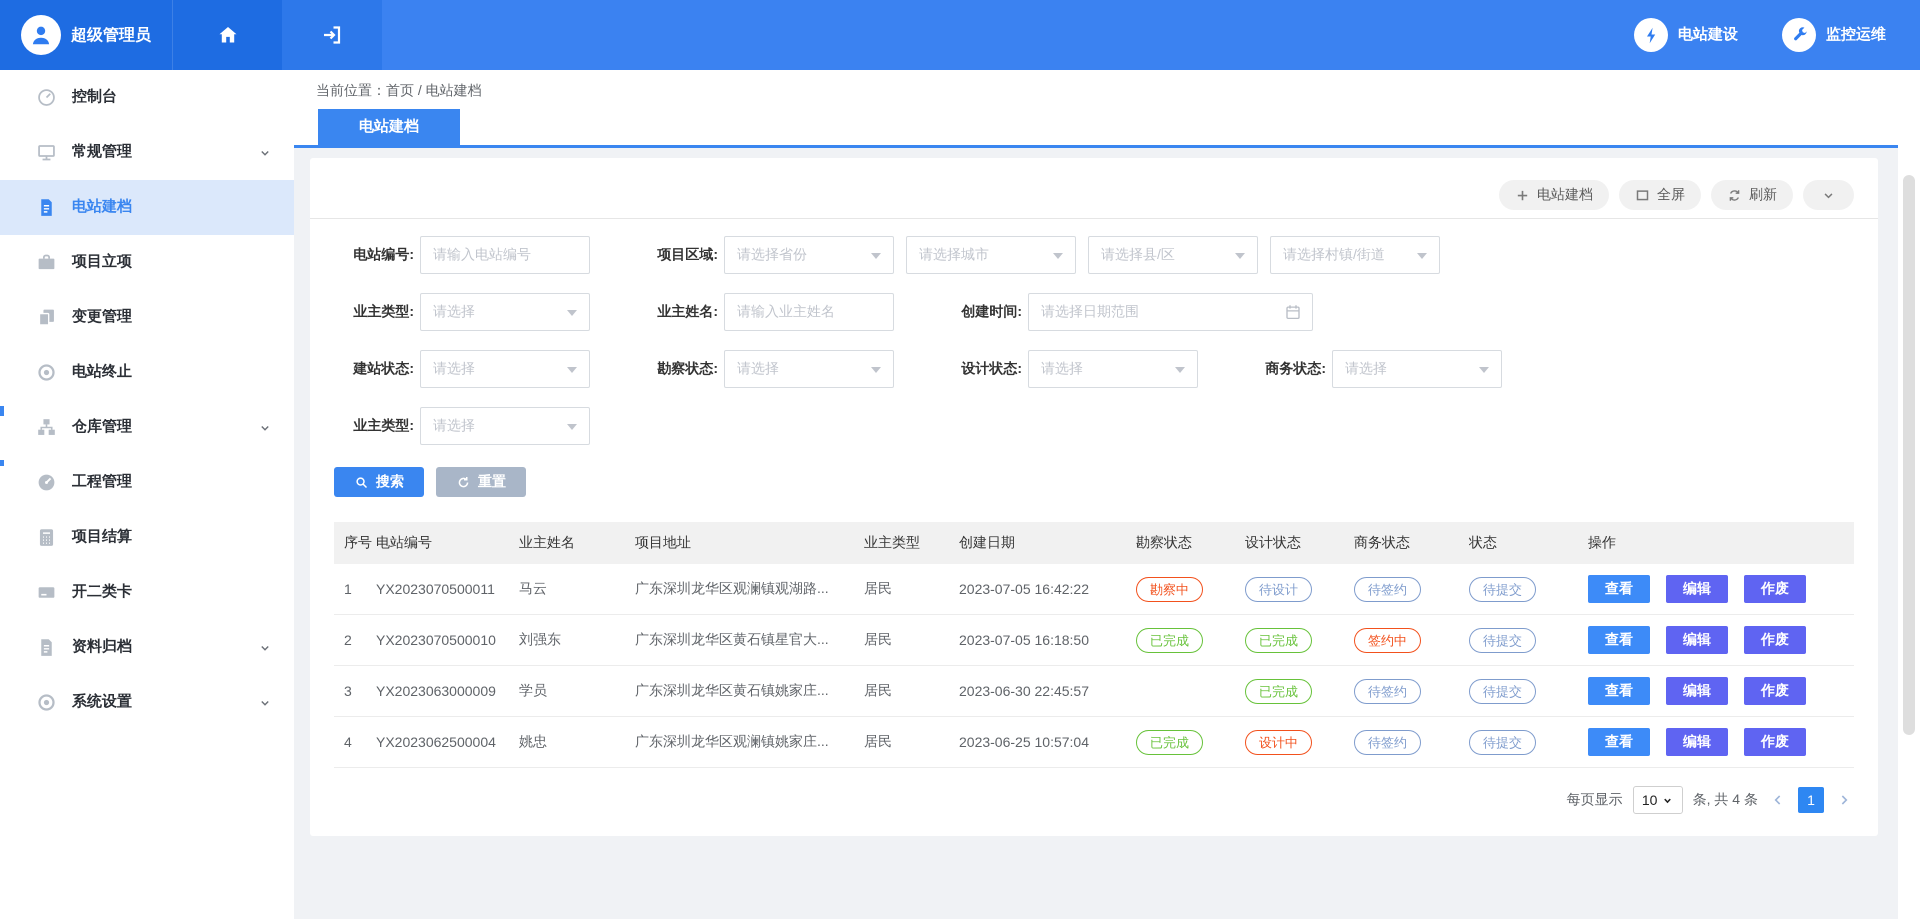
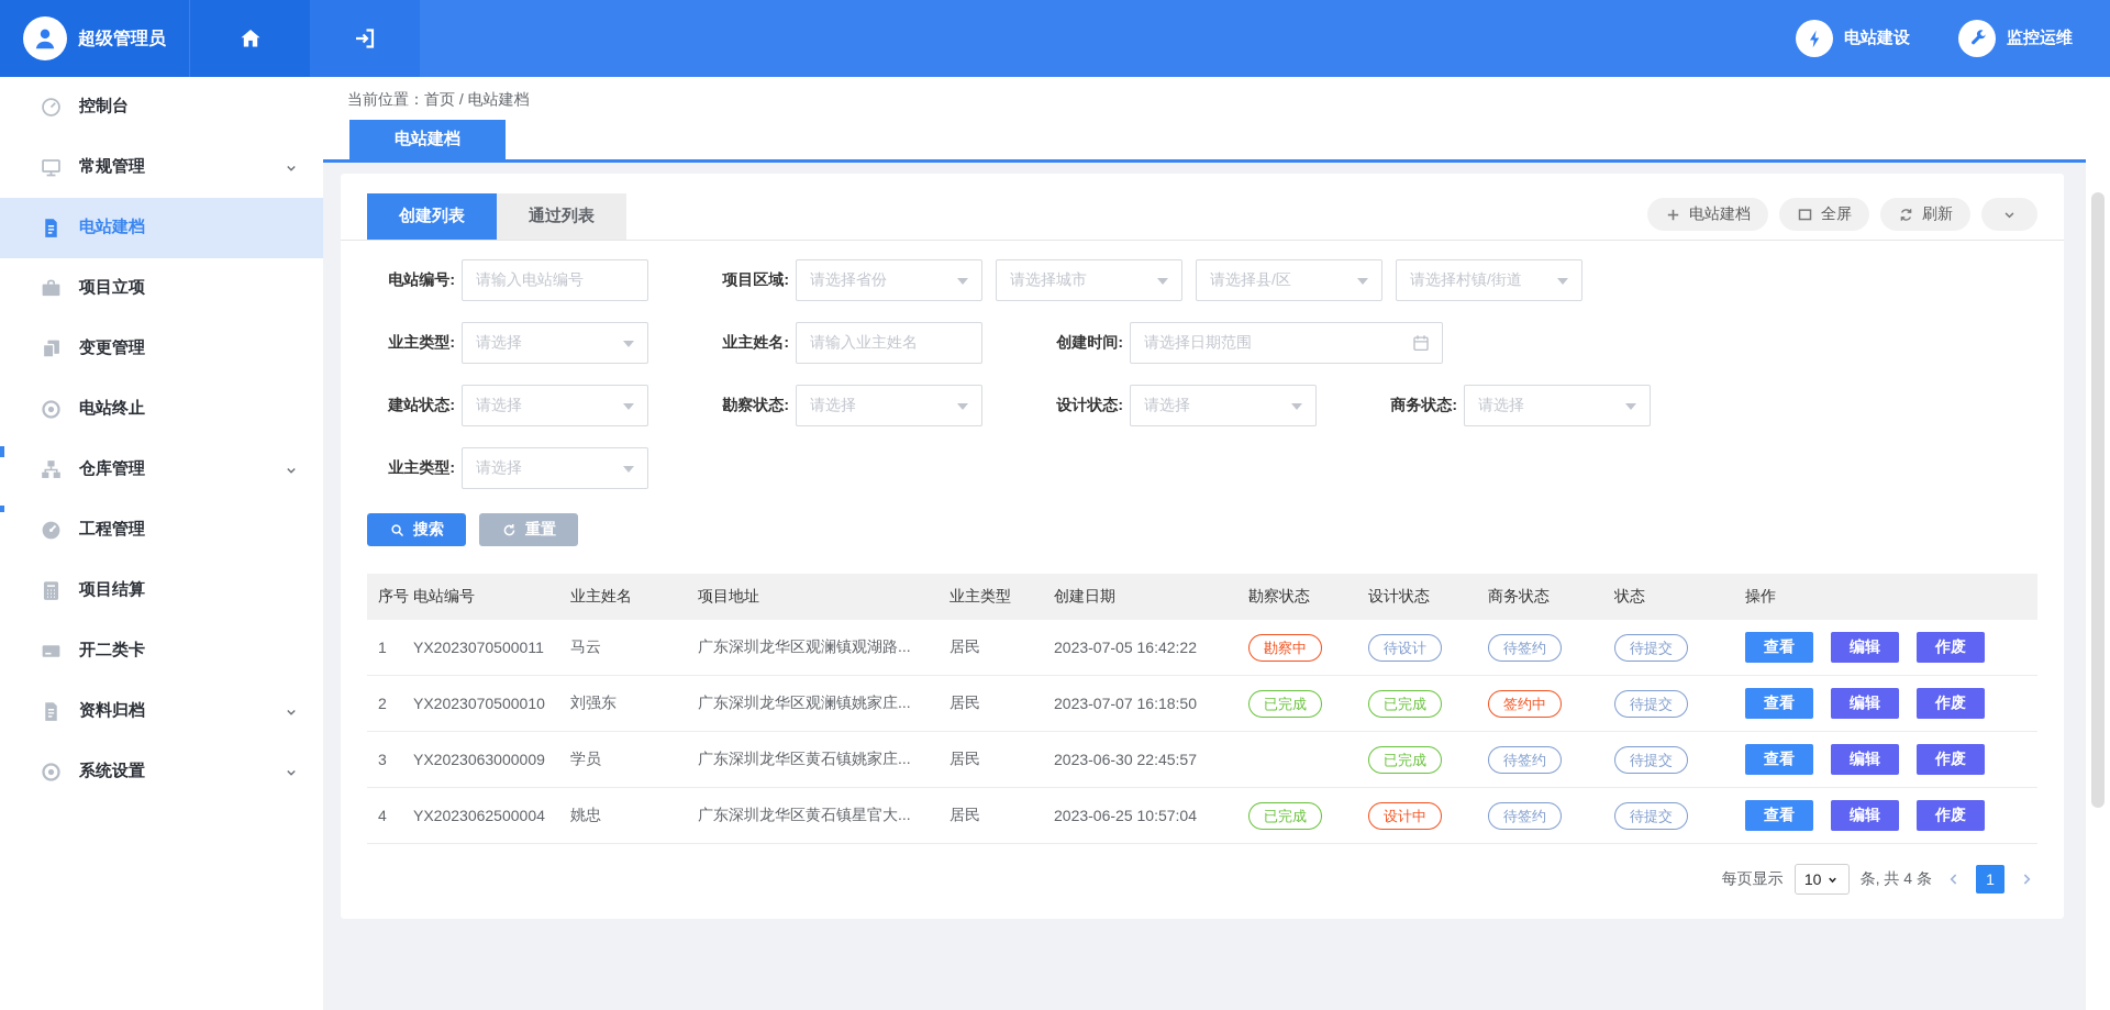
  超级管理员
  电站建设
  监控运维
  控制台
  常规管理
  电站建档
  项目立项
  变更管理
  电站终止
  仓库管理
  工程管理
  项目结算
  开二类卡
  资料归档
  系统设置
  当前位置：首页 / 电站建档
  电站建档
+ 创建列表
+ 通过列表
  电站建档
  全屏
  刷新
  电站编号:
  请输入电站编号
  项目区域:
  请选择省份
  请选择城市
  请选择县/区
  请选择村镇/街道
  业主类型:
  请选择
  业主姓名:
  请输入业主姓名
  创建时间:
  请选择日期范围
  建站状态:
  请选择
  勘察状态:
  请选择
  设计状态:
  请选择
  商务状态:
  请选择
  业主类型:
  请选择
  搜索
  重置
  序号
  电站编号
  业主姓名
  项目地址
  业主类型
  创建日期
  勘察状态
  设计状态
  商务状态
  状态
  操作
  1
  YX2023070500011
  马云
  广东深圳龙华区观澜镇观湖路...
  居民
  2023-07-05 16:42:22
  勘察中
  待设计
  待签约
  待提交
  查看
  编辑
  作废
  2
  YX2023070500010
  刘强东
- 广东深圳龙华区黄石镇星官大...
+ 广东深圳龙华区观澜镇姚家庄...
  居民
- 2023-07-05 16:18:50
+ 2023-07-07 16:18:50
  已完成
  已完成
  签约中
  待提交
  查看
  编辑
  作废
  3
  YX2023063000009
  学员
  广东深圳龙华区黄石镇姚家庄...
  居民
  2023-06-30 22:45:57
  已完成
  待签约
  待提交
  查看
  编辑
  作废
  4
  YX2023062500004
  姚忠
- 广东深圳龙华区观澜镇姚家庄...
+ 广东深圳龙华区黄石镇星官大...
  居民
  2023-06-25 10:57:04
  已完成
  设计中
  待签约
  待提交
  查看
  编辑
  作废
  每页显示
  10
  条, 共 4 条
  1
